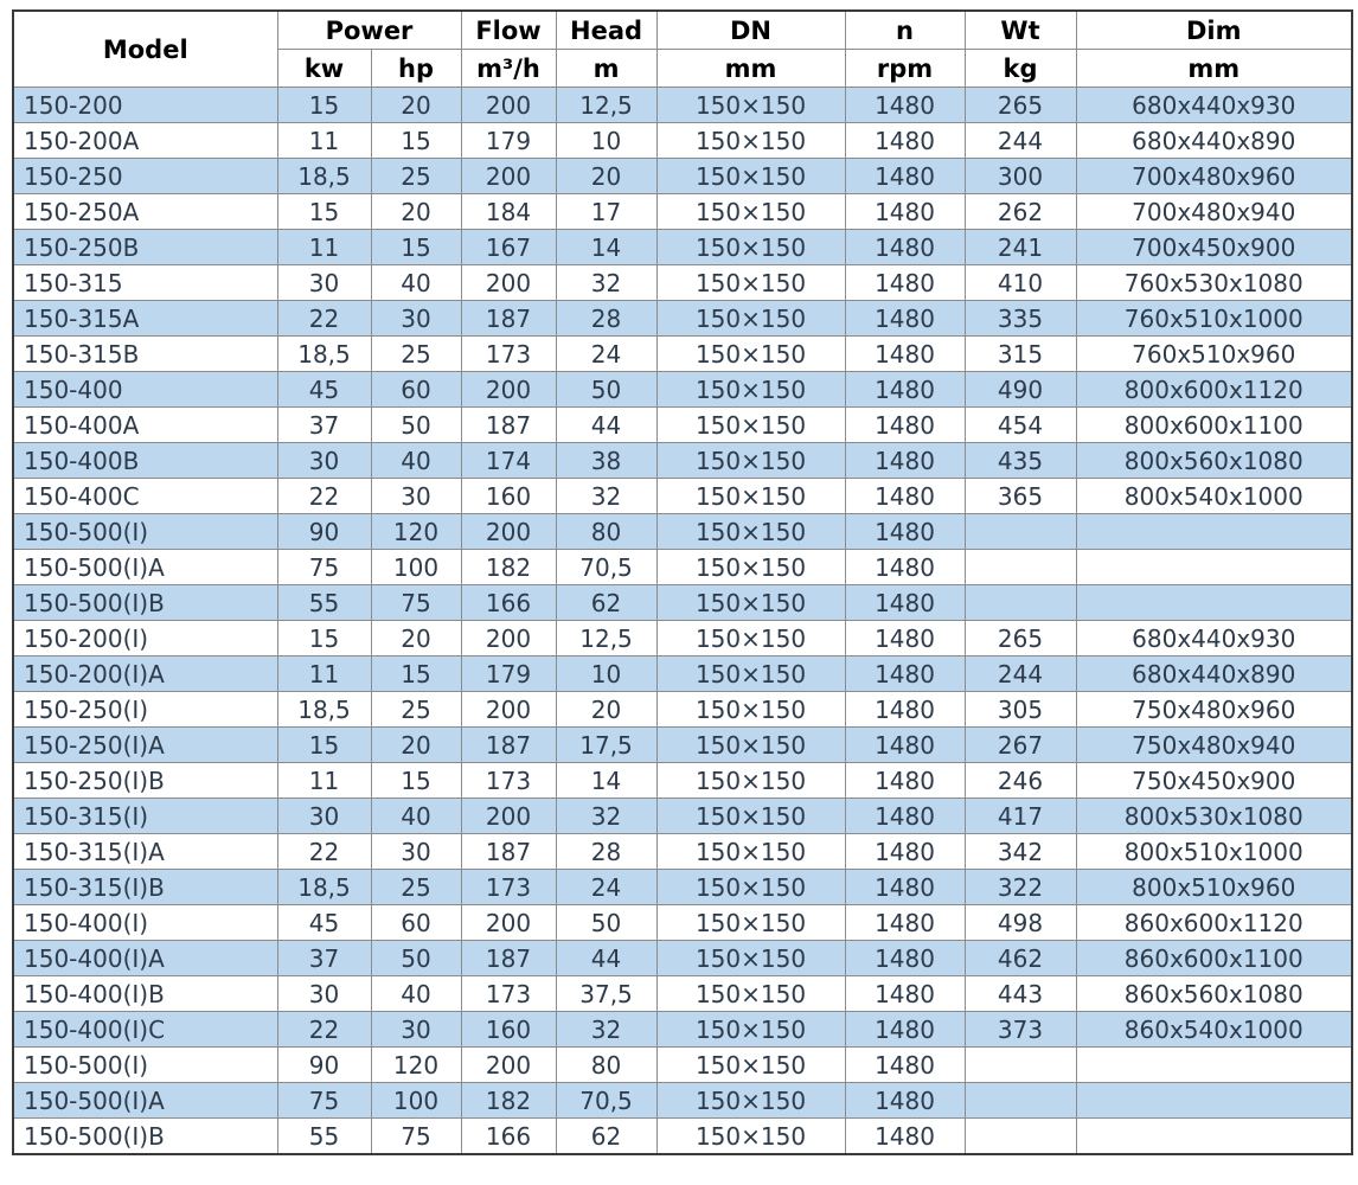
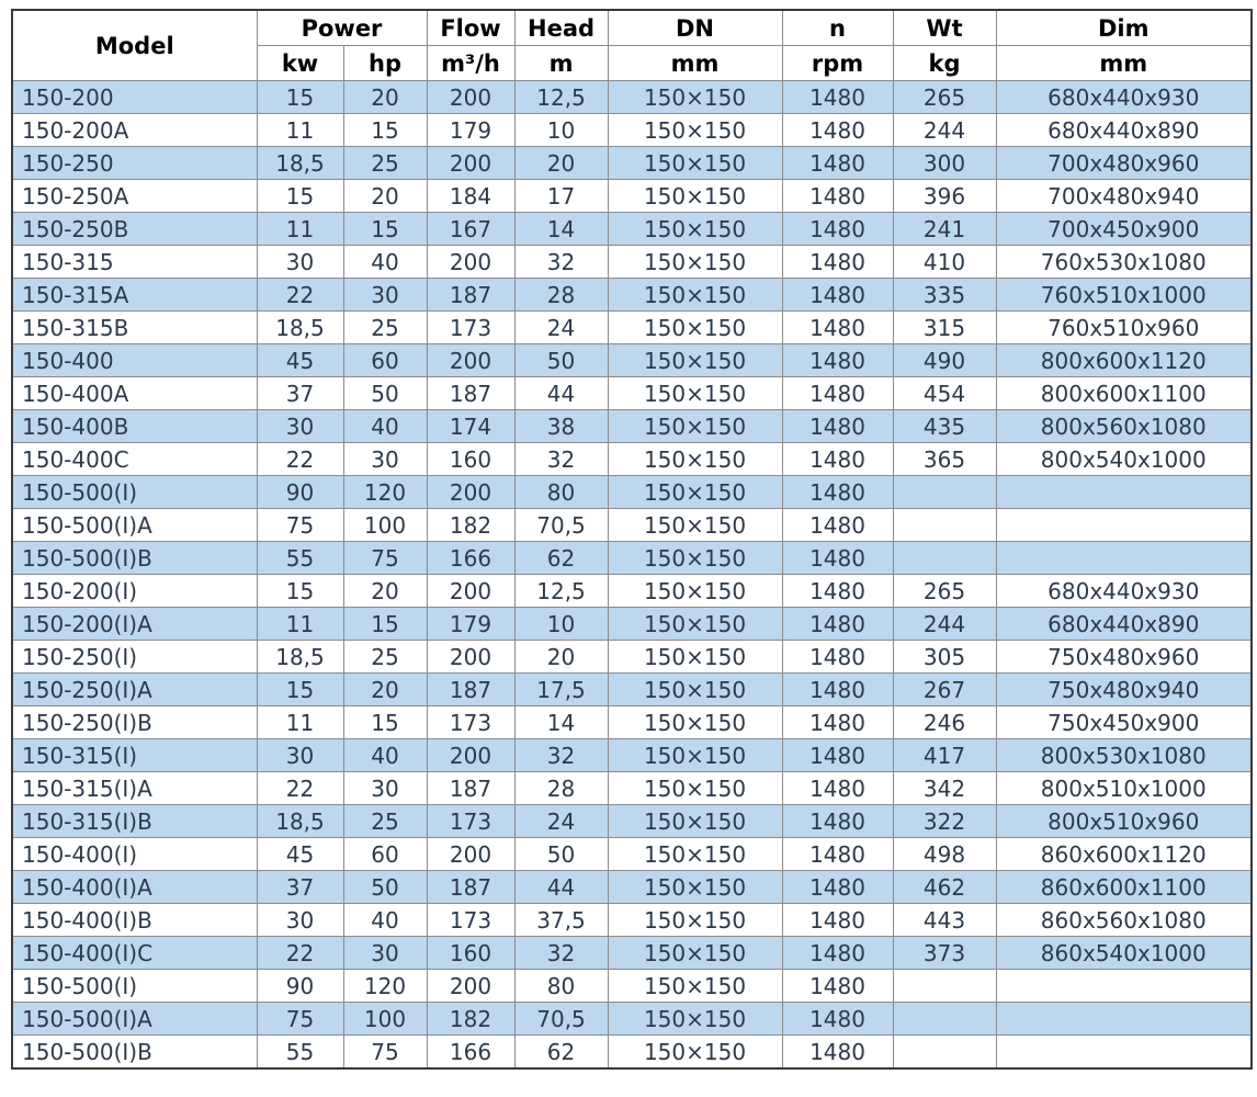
  Model	Power	Flow	Head	DN	n	Wt	Dim
  kw	hp	m³/h	m	mm	rpm	kg	mm
  150-200	15	20	200	12,5	150×150	1480	265	680x440x930
  150-200A	11	15	179	10	150×150	1480	244	680x440x890
  150-250	18,5	25	200	20	150×150	1480	300	700x480x960
- 150-250A	15	20	184	17	150×150	1480	262	700x480x940
+ 150-250A	15	20	184	17	150×150	1480	396	700x480x940
  150-250B	11	15	167	14	150×150	1480	241	700x450x900
  150-315	30	40	200	32	150×150	1480	410	760x530x1080
  150-315A	22	30	187	28	150×150	1480	335	760x510x1000
  150-315B	18,5	25	173	24	150×150	1480	315	760x510x960
  150-400	45	60	200	50	150×150	1480	490	800x600x1120
  150-400A	37	50	187	44	150×150	1480	454	800x600x1100
  150-400B	30	40	174	38	150×150	1480	435	800x560x1080
  150-400C	22	30	160	32	150×150	1480	365	800x540x1000
  150-500(I)	90	120	200	80	150×150	1480
  150-500(I)A	75	100	182	70,5	150×150	1480
  150-500(I)B	55	75	166	62	150×150	1480
  150-200(I)	15	20	200	12,5	150×150	1480	265	680x440x930
  150-200(I)A	11	15	179	10	150×150	1480	244	680x440x890
  150-250(I)	18,5	25	200	20	150×150	1480	305	750x480x960
  150-250(I)A	15	20	187	17,5	150×150	1480	267	750x480x940
  150-250(I)B	11	15	173	14	150×150	1480	246	750x450x900
  150-315(I)	30	40	200	32	150×150	1480	417	800x530x1080
  150-315(I)A	22	30	187	28	150×150	1480	342	800x510x1000
  150-315(I)B	18,5	25	173	24	150×150	1480	322	800x510x960
  150-400(I)	45	60	200	50	150×150	1480	498	860x600x1120
  150-400(I)A	37	50	187	44	150×150	1480	462	860x600x1100
  150-400(I)B	30	40	173	37,5	150×150	1480	443	860x560x1080
  150-400(I)C	22	30	160	32	150×150	1480	373	860x540x1000
  150-500(I)	90	120	200	80	150×150	1480
  150-500(I)A	75	100	182	70,5	150×150	1480
  150-500(I)B	55	75	166	62	150×150	1480
